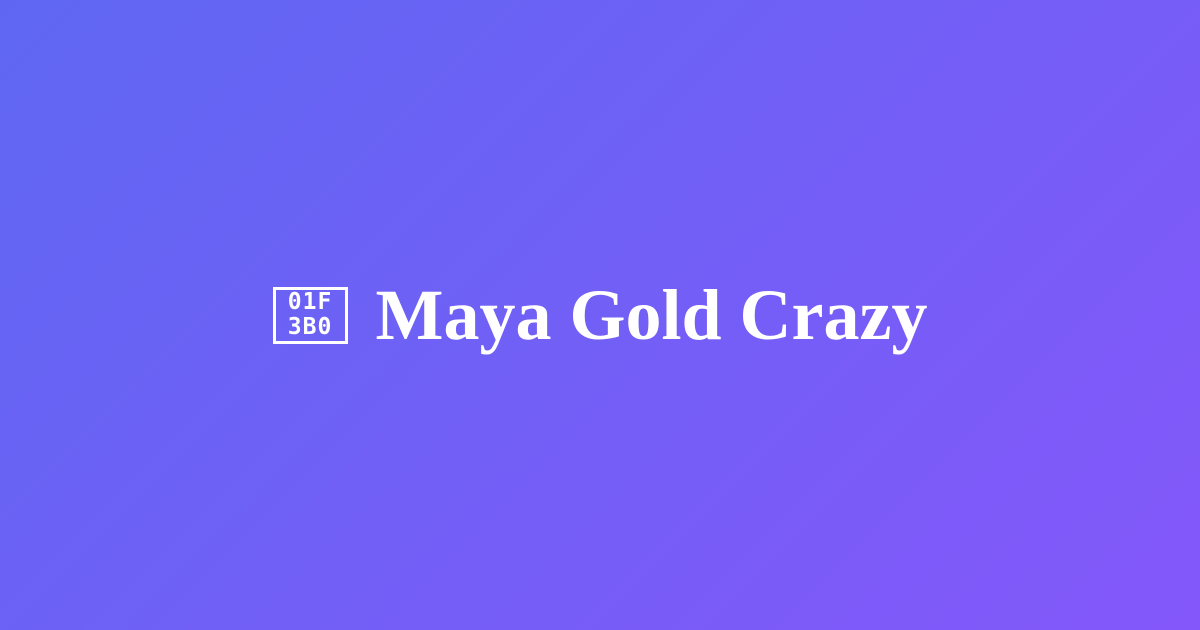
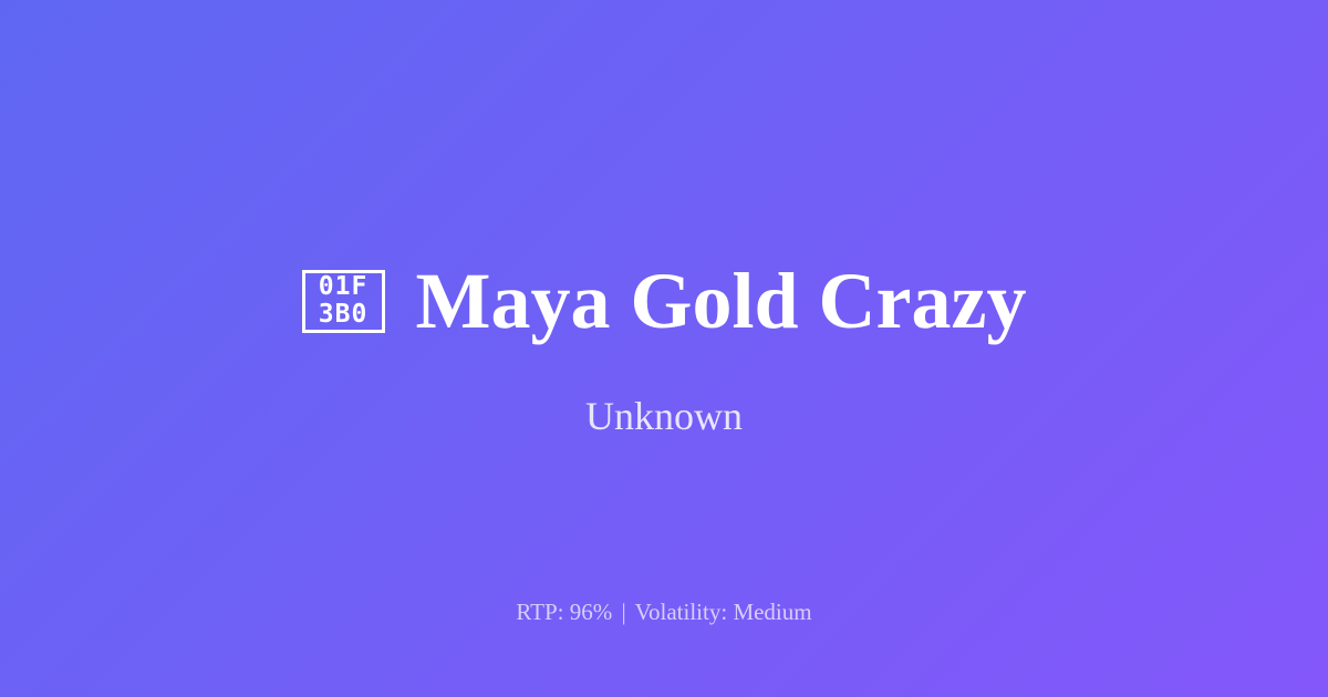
  01F
  3B0
  Maya Gold Crazy
+ Unknown
+ RTP: 96% | Volatility: Medium
